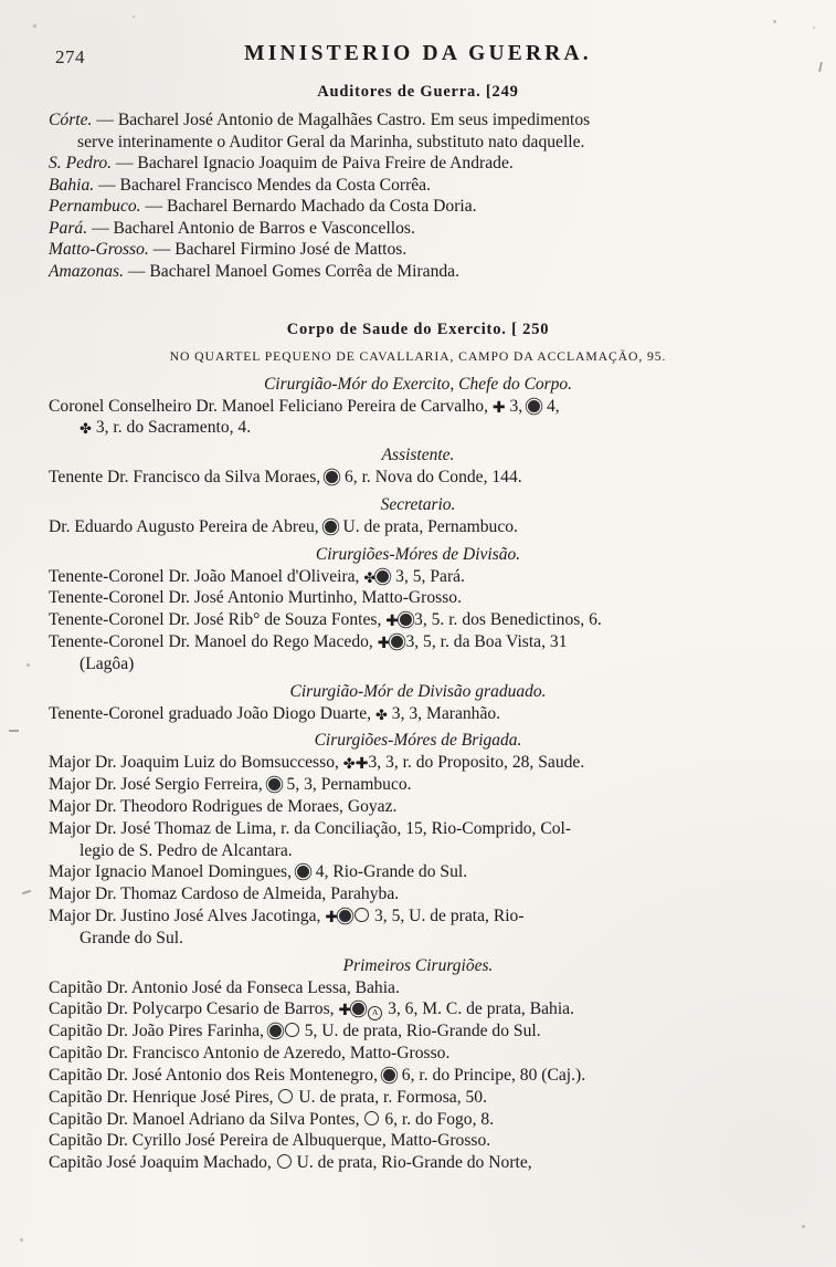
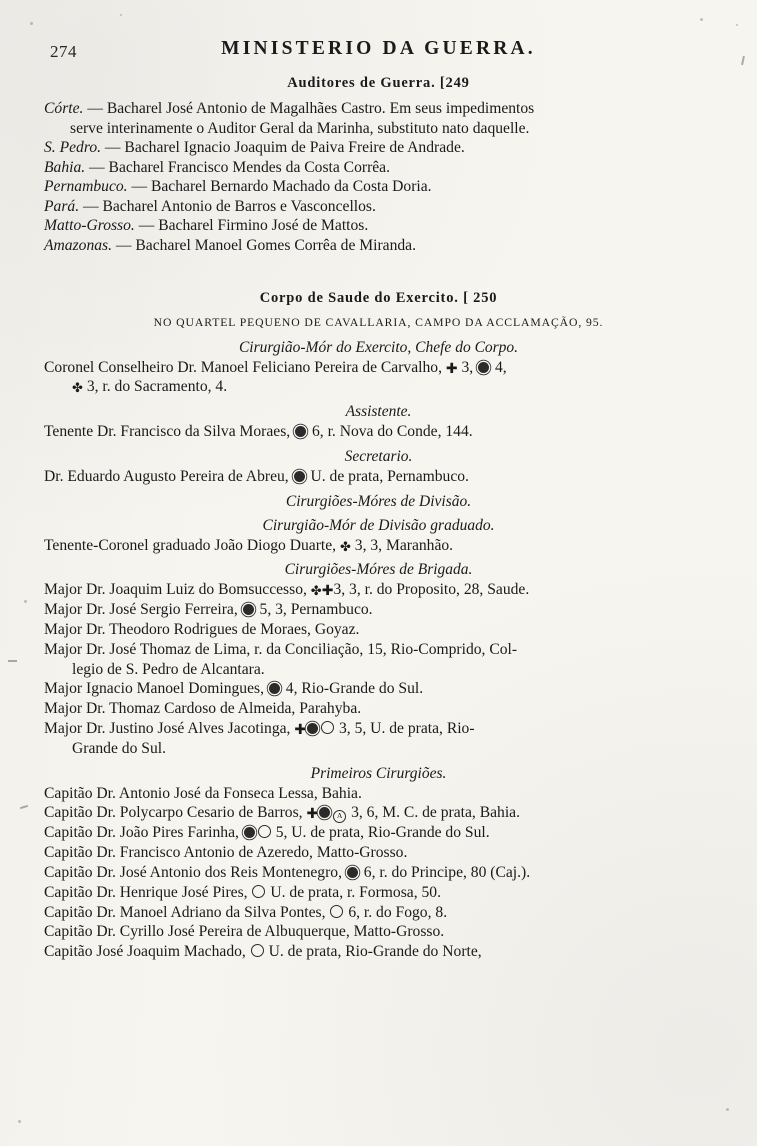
  274
  MINISTERIO DA GUERRA.
  Auditores de Guerra. [249
  Córte. — Bacharel José Antonio de Magalhães Castro. Em seus impedimentos
  serve interinamente o Auditor Geral da Marinha, substituto nato daquelle.
  S. Pedro. — Bacharel Ignacio Joaquim de Paiva Freire de Andrade.
  Bahia. — Bacharel Francisco Mendes da Costa Corrêa.
  Pernambuco. — Bacharel Bernardo Machado da Costa Doria.
  Pará. — Bacharel Antonio de Barros e Vasconcellos.
  Matto-Grosso. — Bacharеl Firmino José de Mattos.
  Amazonas. — Bacharel Manoel Gomes Corrêa de Miranda.
  Corpo de Saude do Exercito. [ 250
  NO QUARTEL PEQUENO DE CAVALLARIA, CAMPO DA ACCLAMAÇÃO, 95.
  Cirurgião-Mór do Exercito, Chefe do Corpo.
  Coronel Conselheiro Dr. Manoel Feliciano Pereira de Carvalho, 3, 4,
  3, r. do Sacramento, 4.
  Assistente.
  Tenente Dr. Francisco da Silva Moraes, 6, r. Nova do Conde, 144.
  Secretario.
  Dr. Eduardo Augusto Pereira de Abreu, U. de prata, Pernambuco.
  Cirurgiões-Móres de Divisão.
- Tenente-Coronel Dr. João Manoel d'Oliveira, 3, 5, Pará.
- Tenente-Coronel Dr. José Antonio Murtinho, Matto-Grosso.
- Tenente-Coronel Dr. José Rib° de Souza Fontes, 3, 5. r. dos Benedictinos, 6.
- Tenente-Coronel Dr. Manoel do Rego Macedo, 3, 5, r. da Boa Vista, 31
- (Lagôa)
  Cirurgião-Mór de Divisão graduado.
  Tenente-Coronel graduado João Diogo Duarte, 3, 3, Maranhão.
  Cirurgiões-Móres de Brigada.
  Major Dr. Joaquim Luiz do Bomsuccesso, 3, 3, r. do Proposito, 28, Saude.
  Major Dr. José Sergio Ferreira, 5, 3, Pernambuco.
  Major Dr. Theodoro Rodrigues de Moraes, Goyaz.
  Major Dr. José Thomaz de Lima, r. da Conciliação, 15, Rio-Comprido, Col-
  legio de S. Pedro de Alcantara.
  Major Ignacio Manoel Domingues, 4, Rio-Grande do Sul.
  Major Dr. Thomaz Cardoso de Almeida, Parahyba.
  Major Dr. Justino José Alves Jacotinga, 3, 5, U. de prata, Rio-
  Grande do Sul.
  Primeiros Cirurgiões.
  Capitão Dr. Antonio José da Fonseca Lessa, Bahia.
  Capitão Dr. Polycarpo Cesario de Barros, A 3, 6, M. C. de prata, Bahia.
  Capitão Dr. João Pires Farinha, 5, U. de prata, Rio-Grande do Sul.
  Capitão Dr. Francisco Antonio de Azeredo, Matto-Grosso.
  Capitão Dr. José Antonio dos Reis Montenegro, 6, r. do Principe, 80 (Caj.).
  Capitão Dr. Henrique José Pires, U. de prata, r. Formosa, 50.
  Capitão Dr. Manoel Adriano da Silva Pontes, 6, r. do Fogo, 8.
  Capitão Dr. Cyrillo José Pereira de Albuquerque, Matto-Grosso.
  Capitão José Joaquim Machado, U. de prata, Rio-Grande do Norte,
